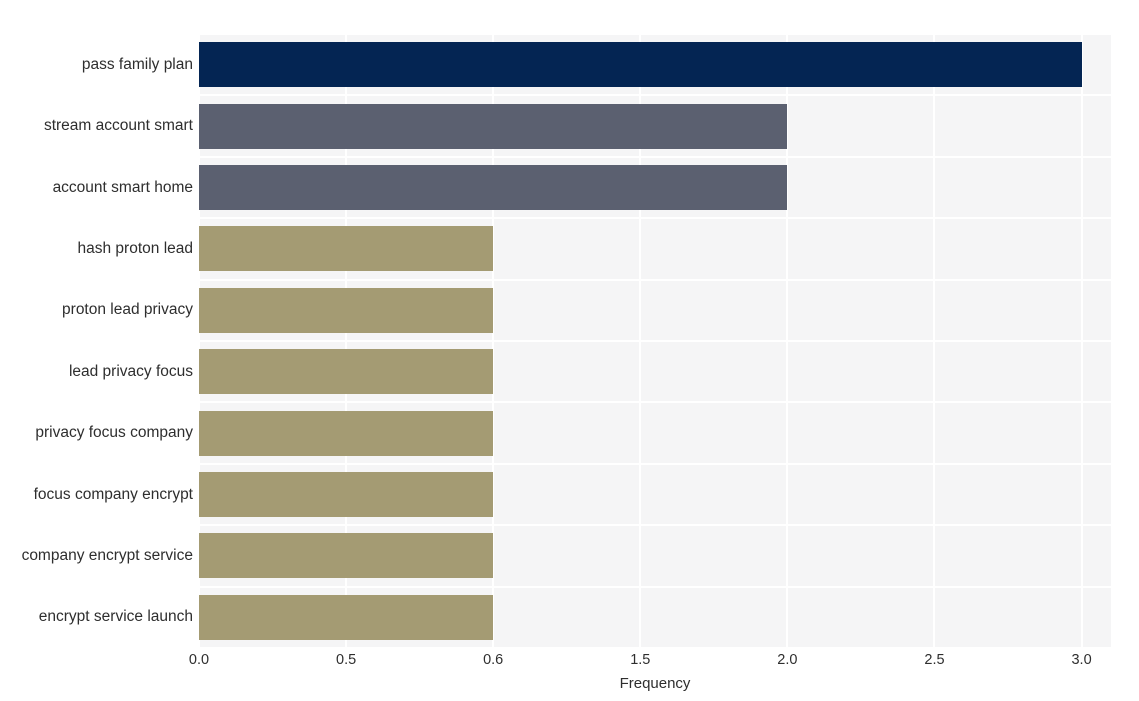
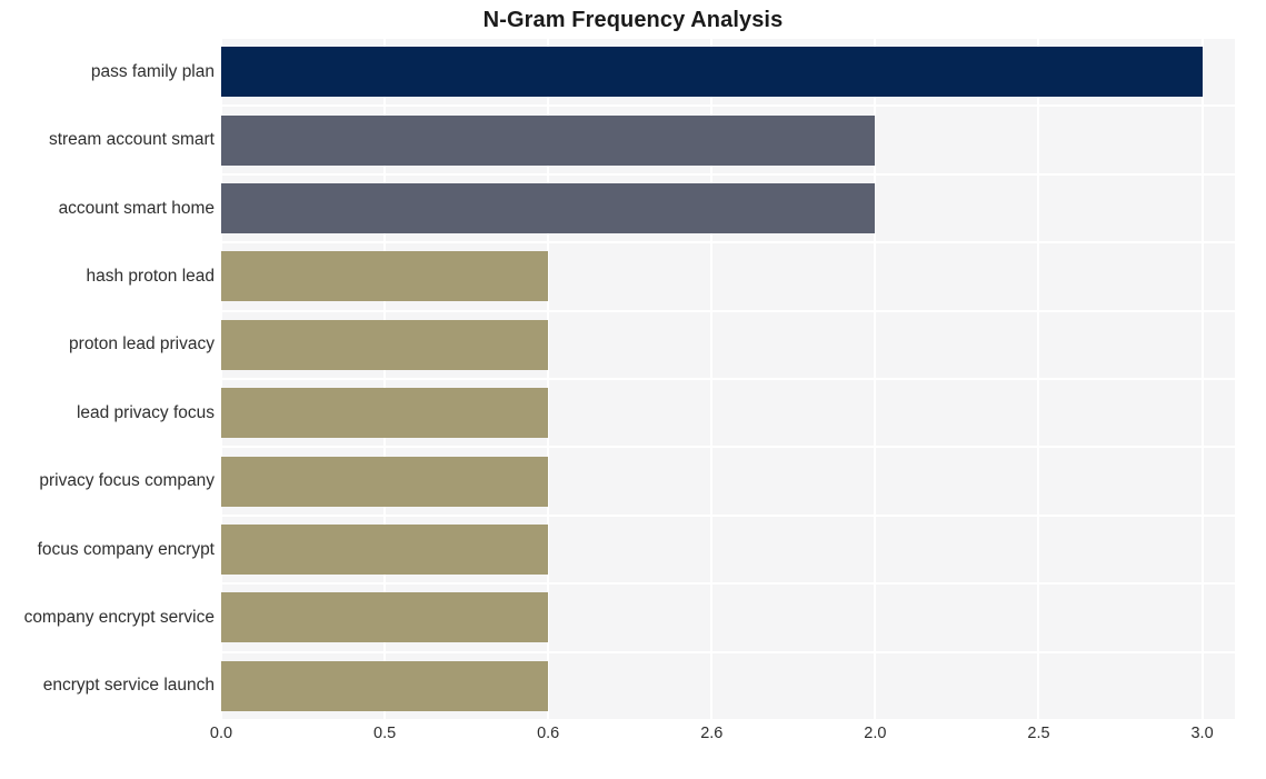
+ N-Gram Frequency Analysis
  pass family plan
  stream account smart
  account smart home
  hash proton lead
  proton lead privacy
  lead privacy focus
  privacy focus company
  focus company encrypt
  company encrypt service
  encrypt service launch
  0.0
  0.5
  0.6
- 1.5
+ 2.6
  2.0
  2.5
  3.0
- Frequency
